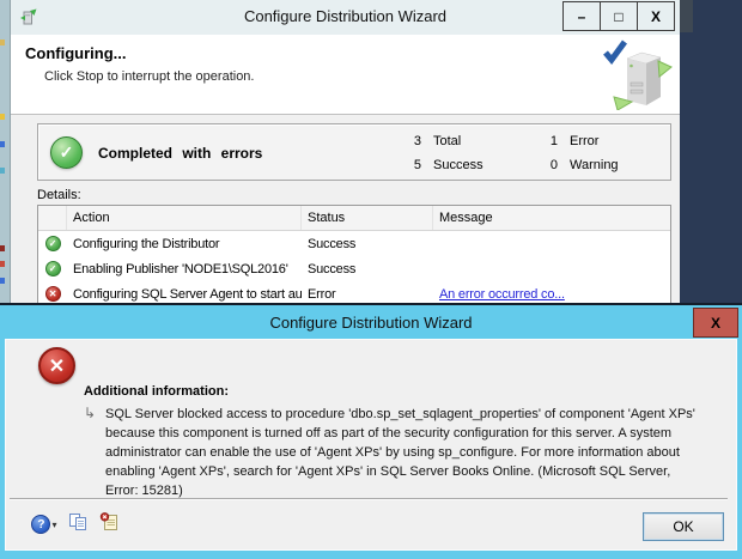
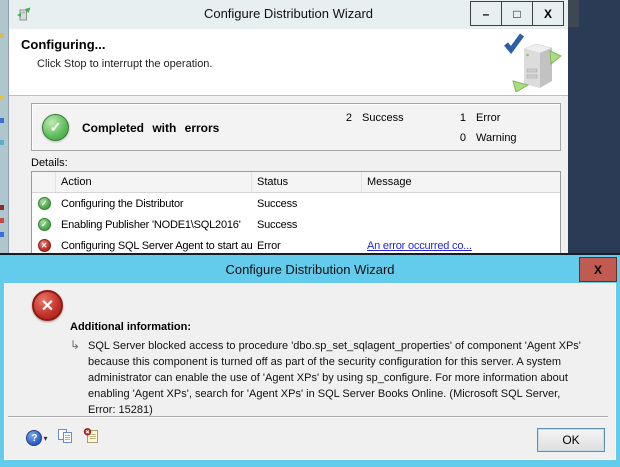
  Configure Distribution Wizard
  –
  □
  X
  Configuring...
  Click Stop to interrupt the operation.
  ✓
  Completed with errors
- 3
- Total
- 5
+ 2
  Success
  1
  Error
  0
  Warning
  Details:
  Action
  Status
  Message
  ✓
  Configuring the Distributor
  Success
  ✓
  Enabling Publisher 'NODE1\SQL2016'
  Success
  ✕
  Configuring SQL Server Agent to start au
  Error
  An error occurred co...
  Configure Distribution Wizard
  X
  ✕
  Additional information:
  ↳
  SQL Server blocked access to procedure 'dbo.sp_set_sqlagent_properties' of component 'Agent XPs' because this component is turned off as part of the security configuration for this server. A system administrator can enable the use of 'Agent XPs' by using sp_configure. For more information about enabling 'Agent XPs', search for 'Agent XPs' in SQL Server Books Online. (Microsoft SQL Server, Error: 15281)
  ?
  ▾
  OK
